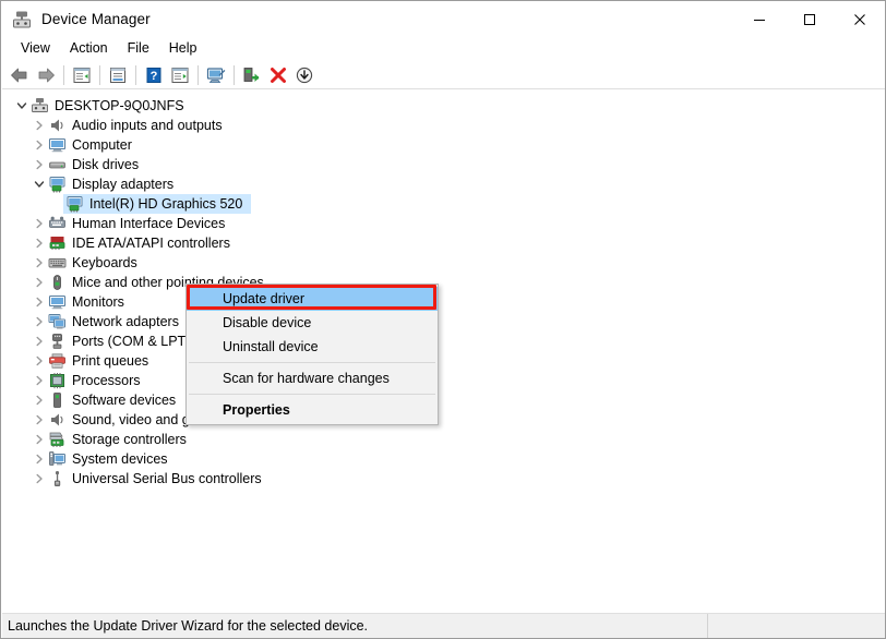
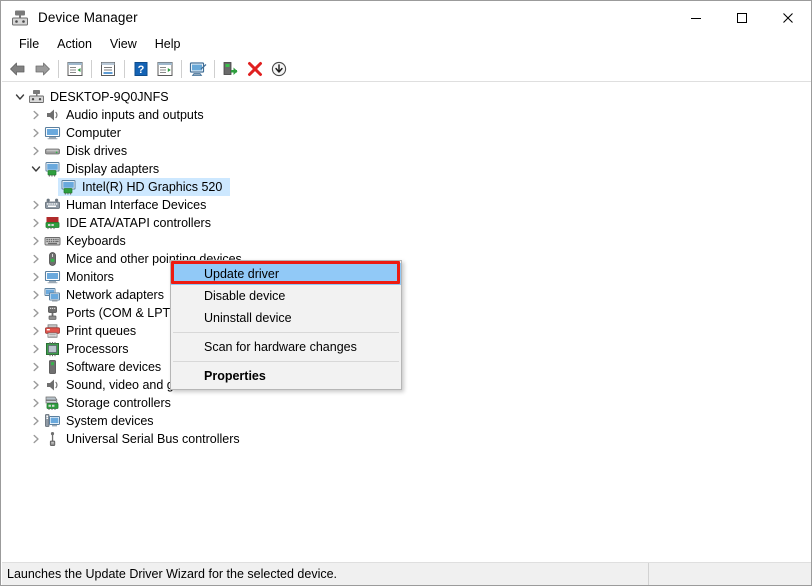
  Device Manager
- View
+ File
  Action
- File
+ View
  Help
  ?
  DESKTOP-9Q0JNFS
  Audio inputs and outputs
  Computer
  Disk drives
  Display adapters
  Intel(R) HD Graphics 520
  Human Interface Devices
  IDE ATA/ATAPI controllers
  Keyboards
  Mice and other pointing devices
  Monitors
  Network adapters
  Ports (COM & LPT
  Print queues
  Processors
  Software devices
  Storage controllers
  System devices
  Universal Serial Bus controllers
  Update driver
  Disable device
  Uninstall device
  Scan for hardware changes
  Properties
  Launches the Update Driver Wizard for the selected device.
